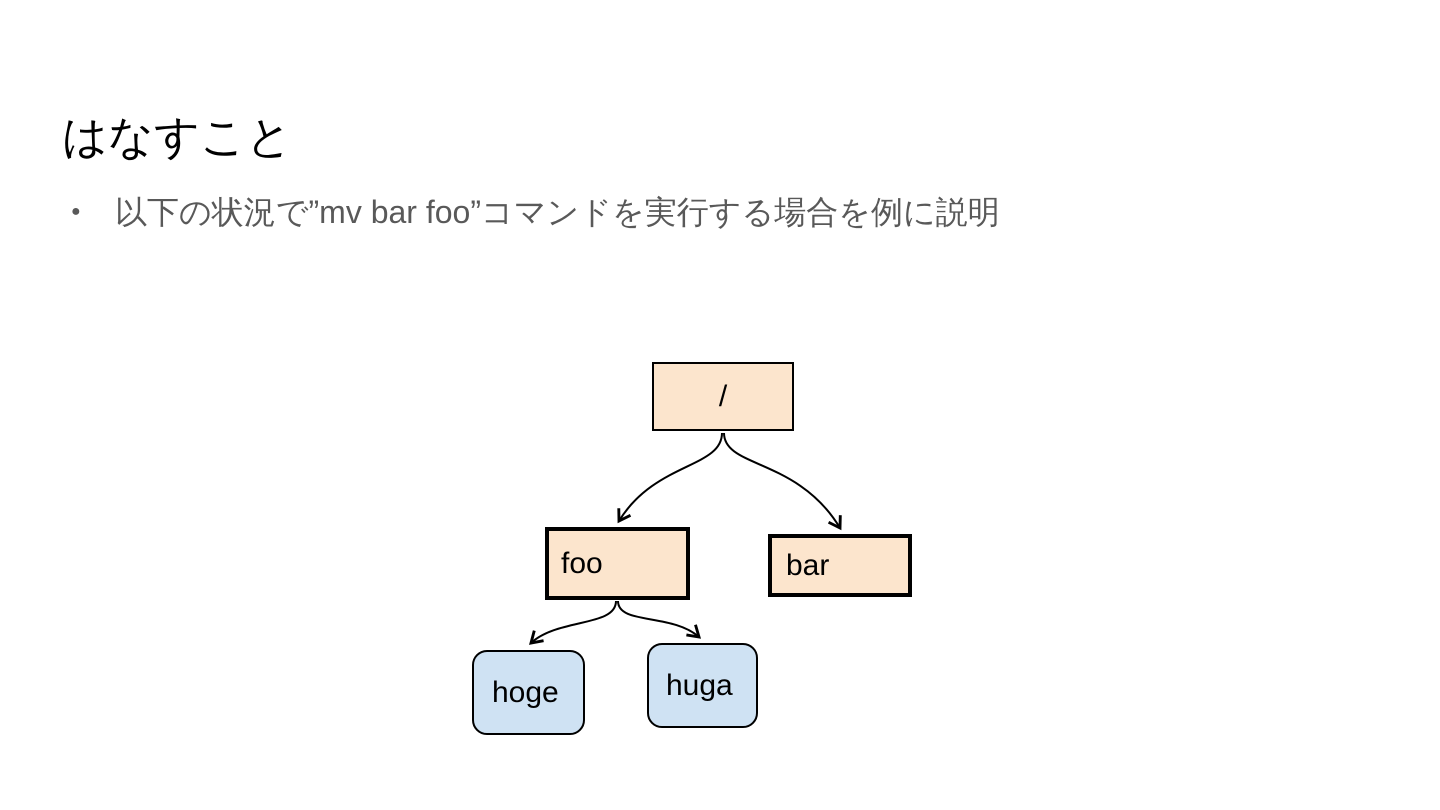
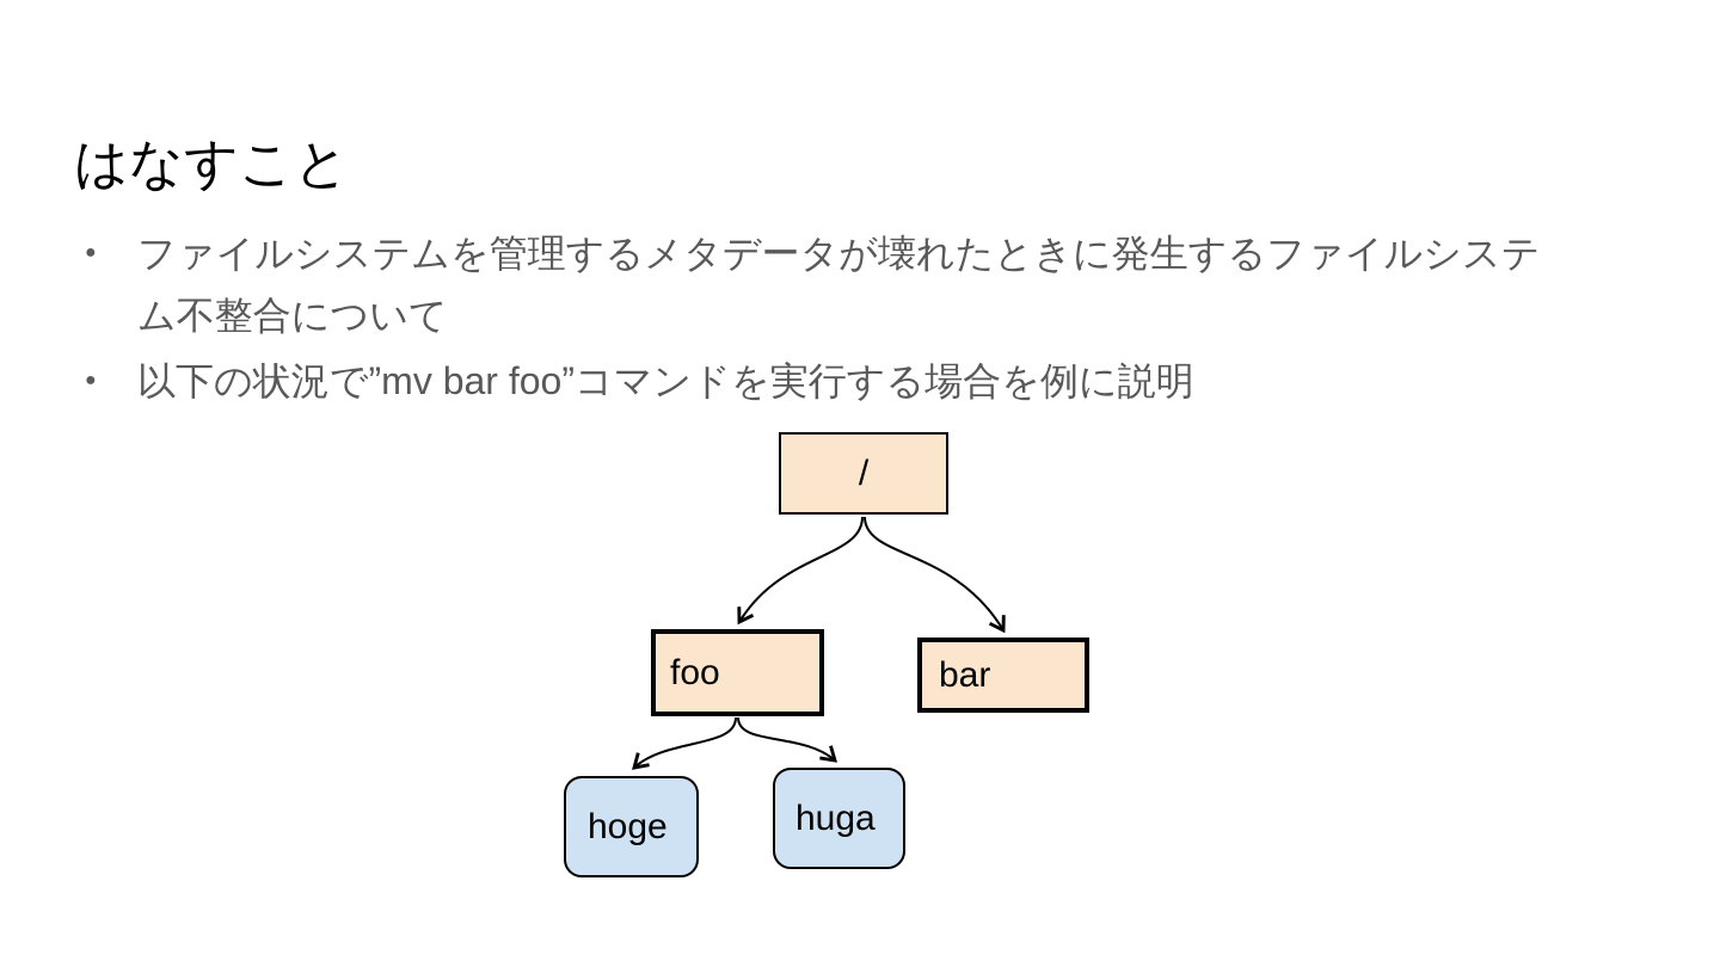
  はなすこと
+ ファイルシステムを管理するメタデータが壊れたときに発生するファイルシステム不整合について
  以下の状況で”mv bar foo”コマンドを実行する場合を例に説明
  /
  foo
  bar
  hoge
  huga
